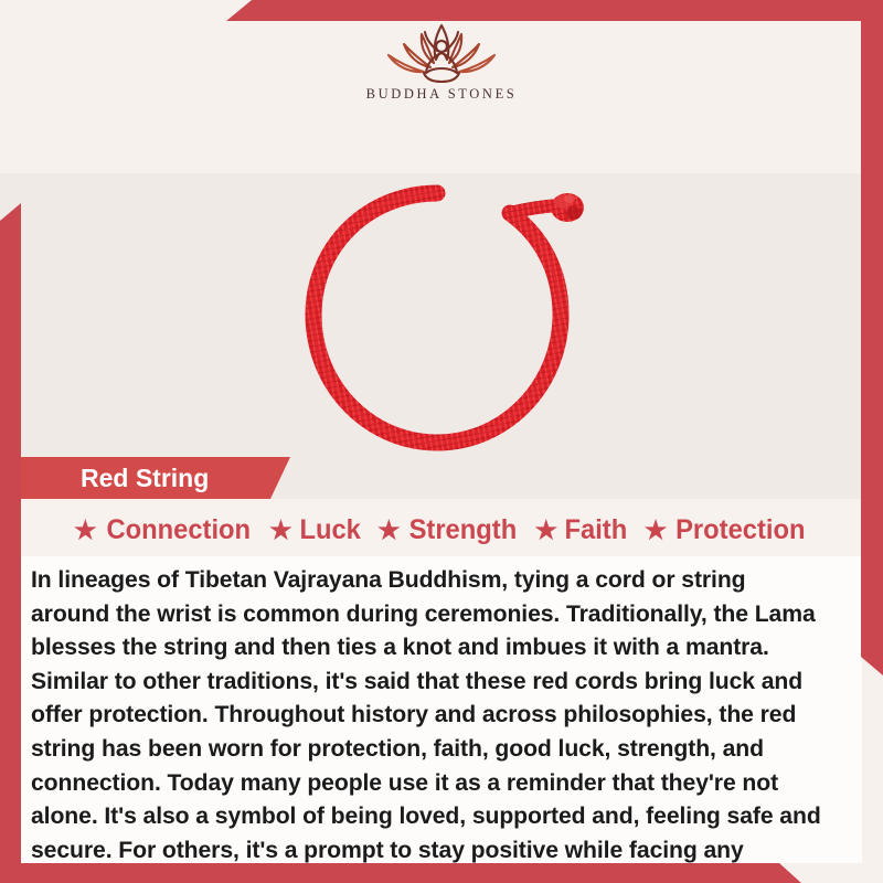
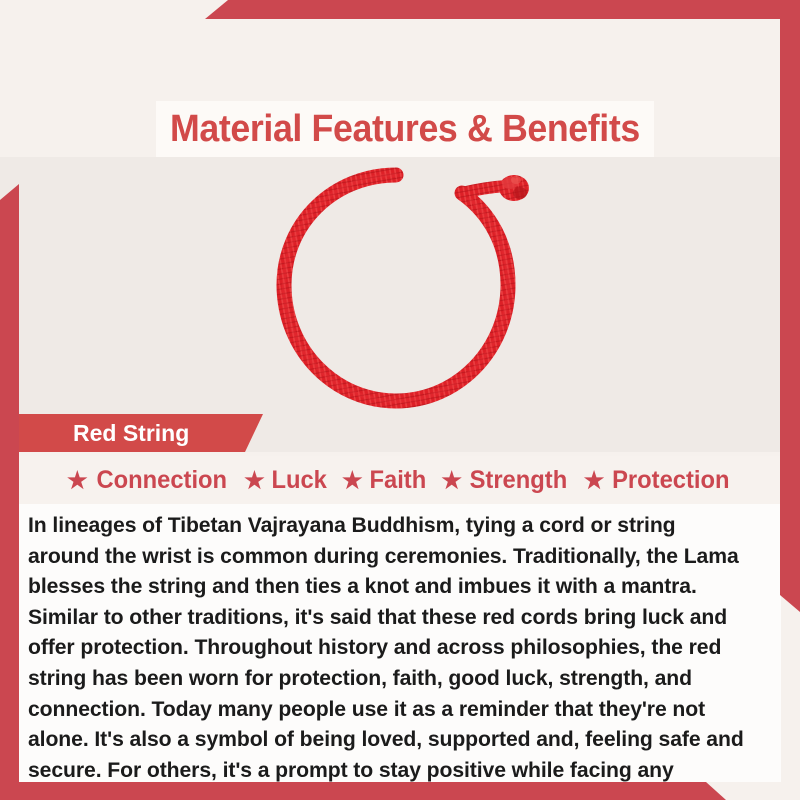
- BUDDHA STONES
  Red String
  ★
  Connection
  ★
  Luck
  ★
- Strength
+ Faith
  ★
- Faith
+ Strength
  ★
  Protection
  In lineages of Tibetan Vajrayana Buddhism, tying a cord or string around the wrist is common during ceremonies. Traditionally, the Lama blesses the string and then ties a knot and imbues it with a mantra. Similar to other traditions, it's said that these red cords bring luck and offer protection. Throughout history and across philosophies, the red string has been worn for protection, faith, good luck, strength, and connection. Today many people use it as a reminder that they're not alone. It's also a symbol of being loved, supported and, feeling safe and secure. For others, it's a prompt to stay positive while facing any
+ Material Features & Benefits
